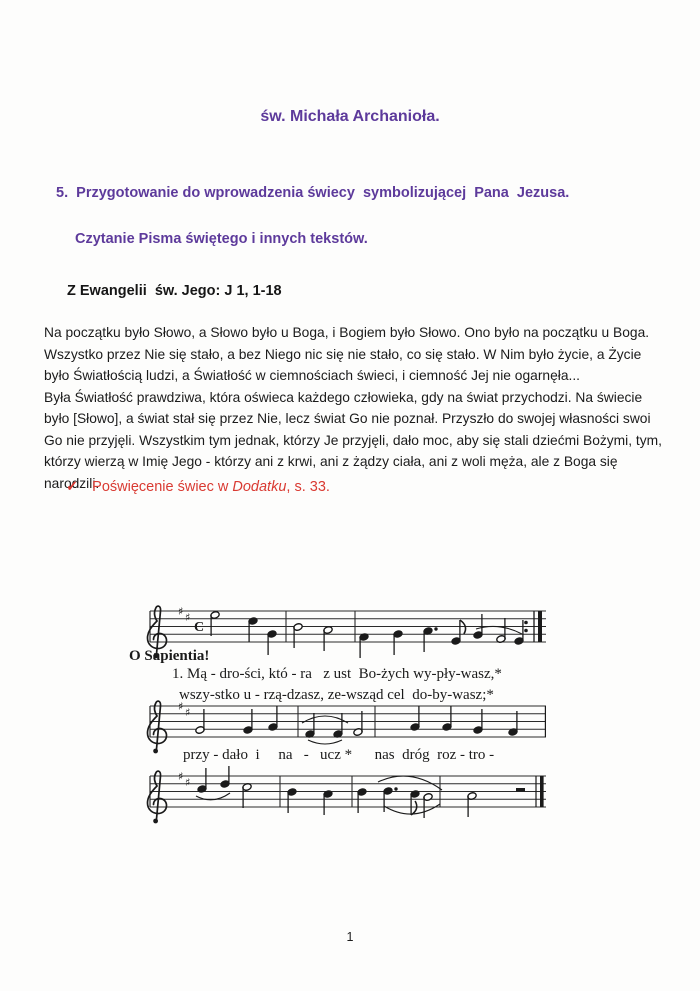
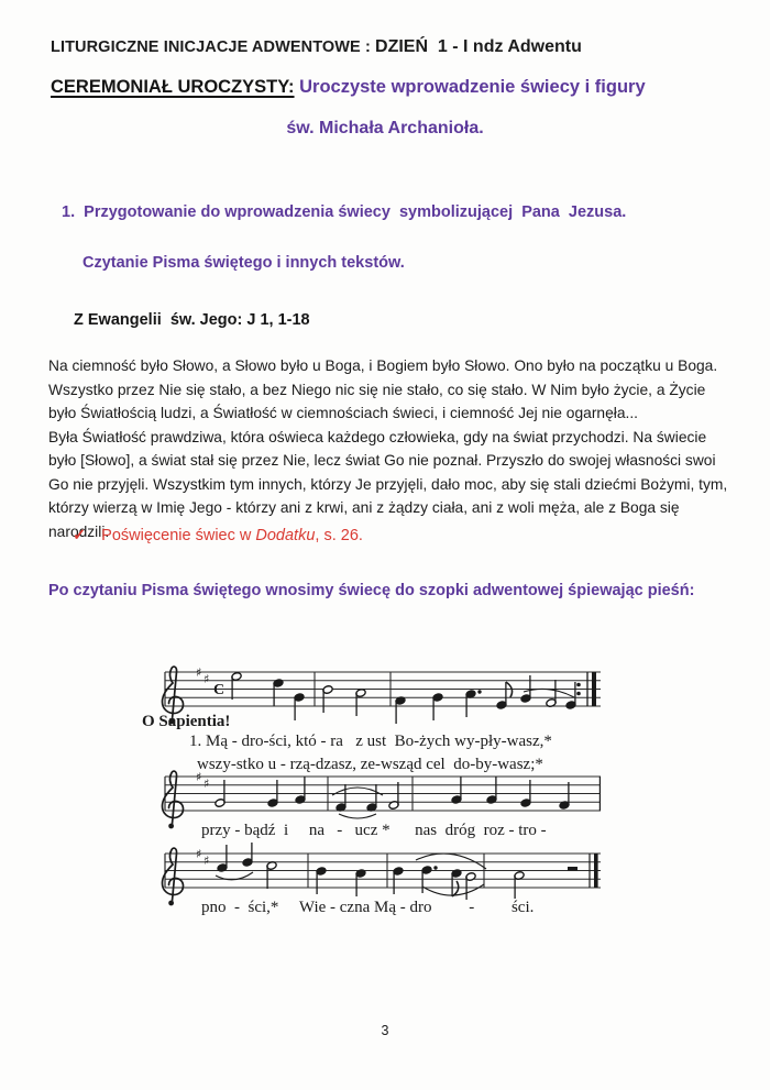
+ LITURGICZNE INICJACJE ADWENTOWE : DZIEŃ 1 - I ndz Adwentu
+ CEREMONIAŁ UROCZYSTY: Uroczyste wprowadzenie świecy i figury
  św. Michała Archanioła.
- 5. Przygotowanie do wprowadzenia świecy symbolizującej Pana Jezusa.
+ 1. Przygotowanie do wprowadzenia świecy symbolizującej Pana Jezusa.
  Czytanie Pisma świętego i innych tekstów.
  Z Ewangelii św. Jego: J 1, 1-18
- Na początku było Słowo, a Słowo było u Boga, i Bogiem było Słowo. Ono było na początku u Boga. Wszystko przez Nie się stało, a bez Niego nic się nie stało, co się stało. W Nim było życie, a Życie było Światłością ludzi, a Światłość w ciemnościach świeci, i ciemność Jej nie ogarnęła...
+ Na ciemność było Słowo, a Słowo było u Boga, i Bogiem było Słowo. Ono było na początku u Boga. Wszystko przez Nie się stało, a bez Niego nic się nie stało, co się stało. W Nim było życie, a Życie było Światłością ludzi, a Światłość w ciemnościach świeci, i ciemność Jej nie ogarnęła...
- Była Światłość prawdziwa, która oświeca każdego człowieka, gdy na świat przychodzi. Na świecie było [Słowo], a świat stał się przez Nie, lecz świat Go nie poznał. Przyszło do swojej własności swoi Go nie przyjęli. Wszystkim tym jednak, którzy Je przyjęli, dało moc, aby się stali dziećmi Bożymi, tym, którzy wierzą w Imię Jego - którzy ani z krwi, ani z żądzy ciała, ani z woli męża, ale z Boga się narodzili.
+ Była Światłość prawdziwa, która oświeca każdego człowieka, gdy na świat przychodzi. Na świecie było [Słowo], a świat stał się przez Nie, lecz świat Go nie poznał. Przyszło do swojej własności swoi Go nie przyjęli. Wszystkim tym innych, którzy Je przyjęli, dało moc, aby się stali dziećmi Bożymi, tym, którzy wierzą w Imię Jego - którzy ani z krwi, ani z żądzy ciała, ani z woli męża, ale z Boga się narodzili.
- ✓ Poświęcenie świec w Dodatku, s. 33.
+ ✓ Poświęcenie świec w Dodatku, s. 26.
+ Po czytaniu Pisma świętego wnosimy świecę do szopki adwentowej śpiewając pieśń:
  ♯
  ♯
  C
  ♯
  ♯
  ♯
  ♯
  O Sapientia!
  1. Mą - dro-ści, któ - ra z ust Bo-żych wy-pły-wasz,*
  wszy-stko u - rzą-dzasz, ze-wsząd cel do-by-wasz;*
- przy - dało i na - ucz * nas dróg roz - tro -
+ przy - bądź i na - ucz * nas dróg roz - tro -
+ pno - ści,* Wie - czna Mą - dro - ści.
- 1
+ 3
